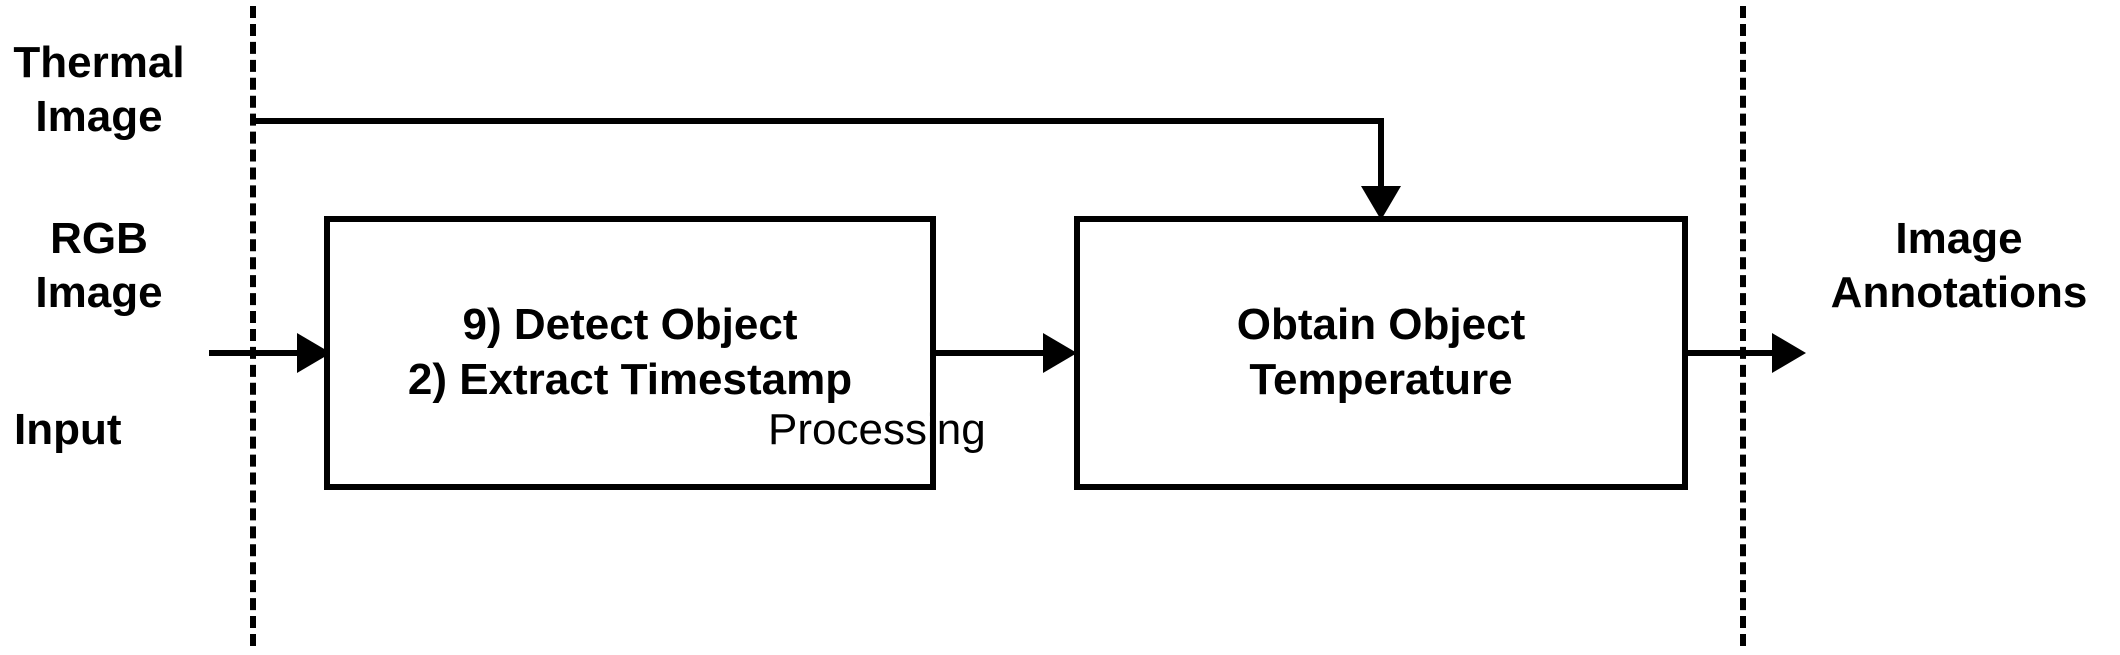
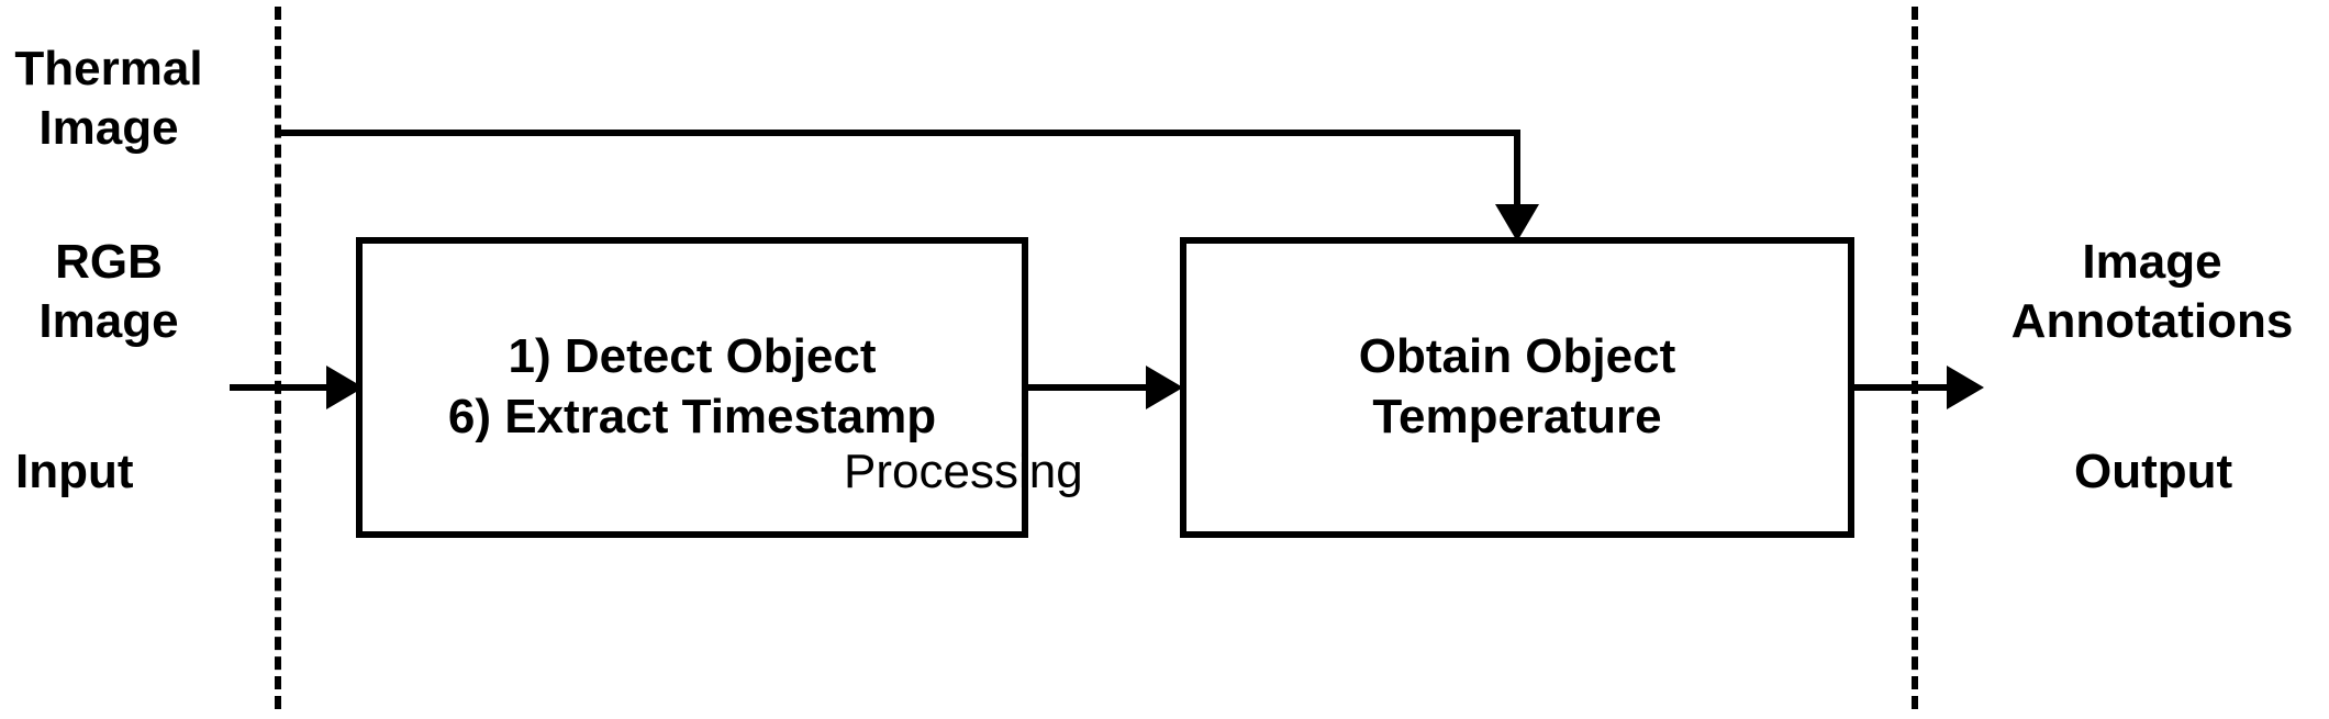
  Thermal
  Image
  RGB
  Image
- 9) Detect Object
+ 1) Detect Object
- 2) Extract Timestamp
+ 6) Extract Timestamp
  Obtain Object
  Temperature
  Image
  Annotations
  Input
  Processing
+ Output
